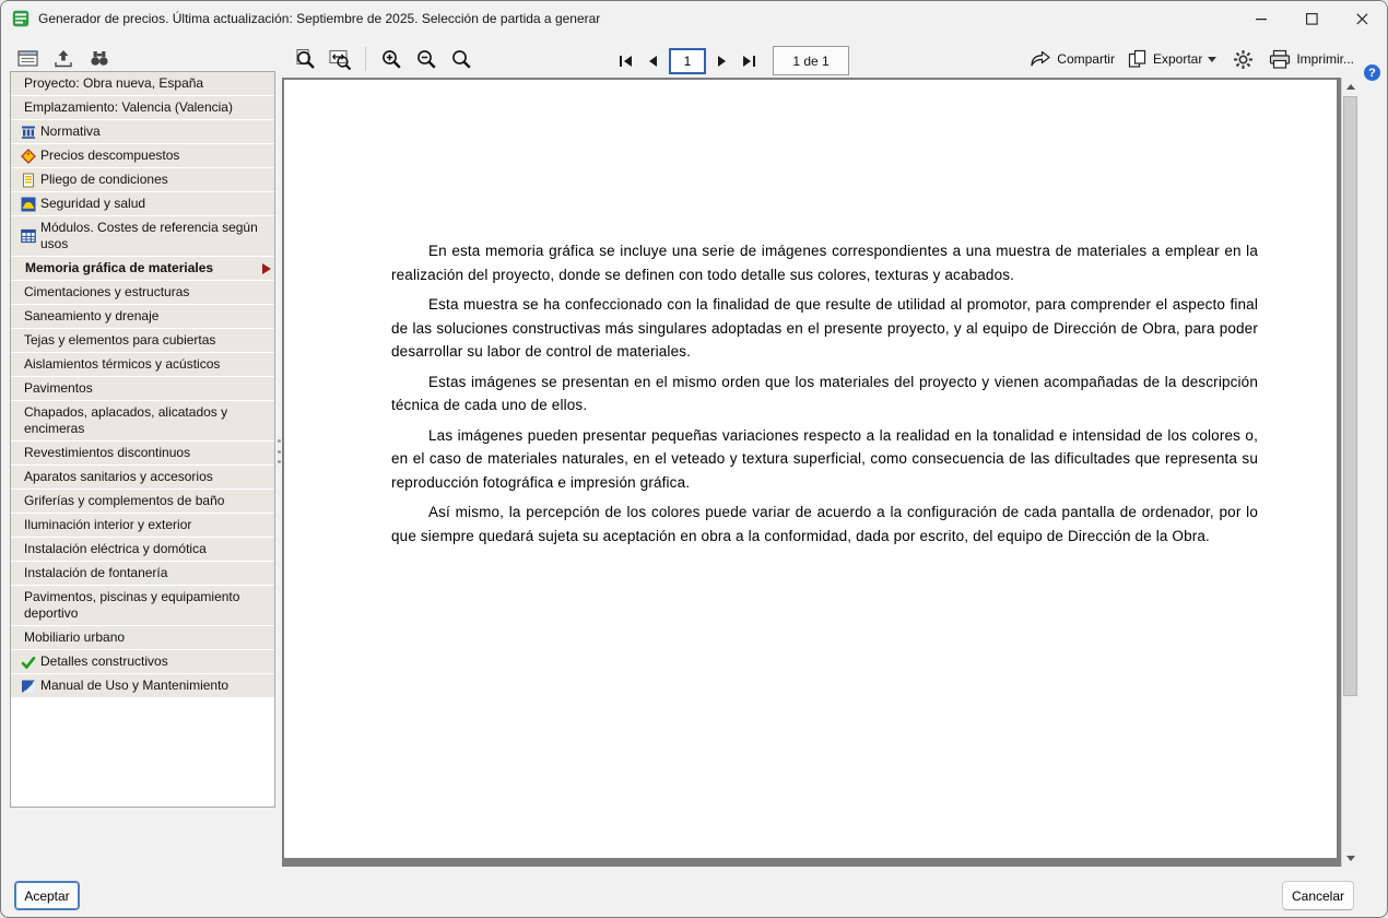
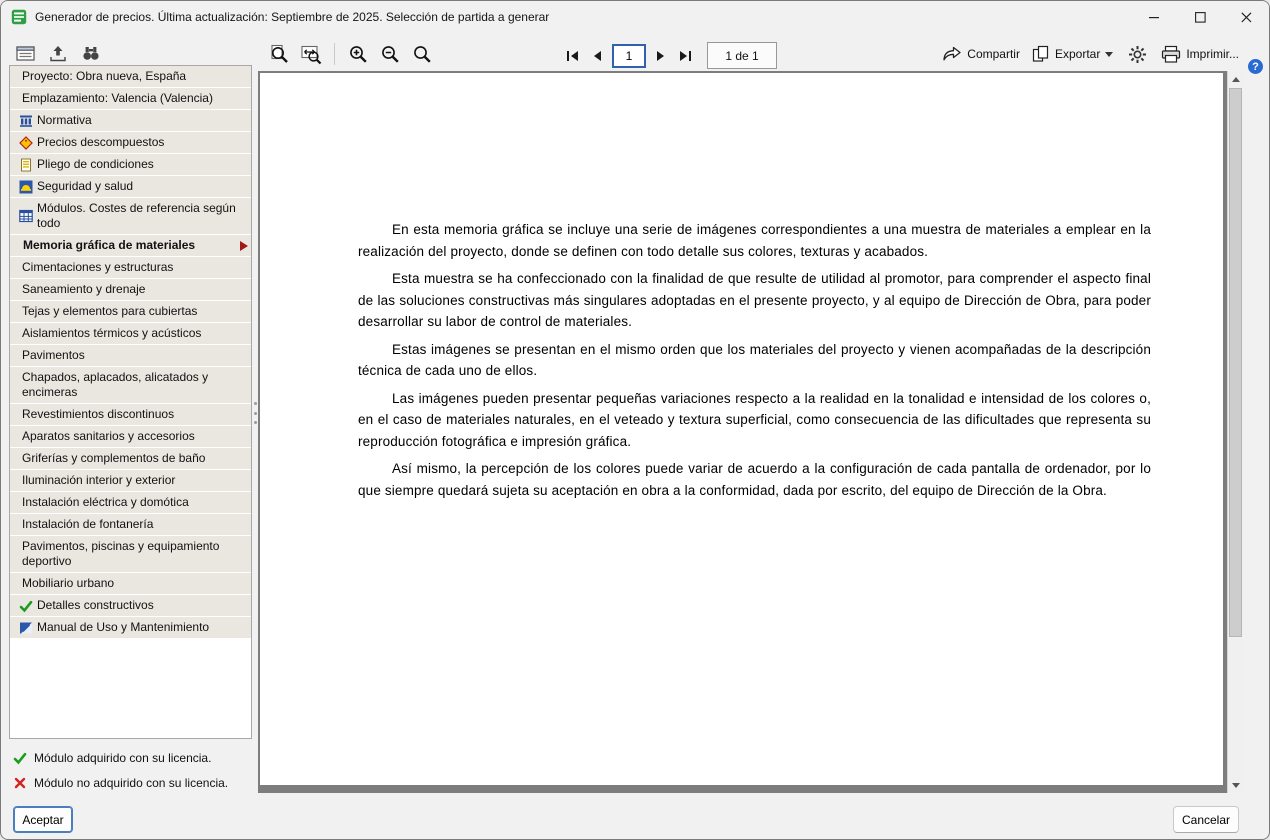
  Generador de precios. Última actualización: Septiembre de 2025. Selección de partida a generar
  1
  1 de 1
  Compartir
  Exportar
  Imprimir...
  ?
  Proyecto: Obra nueva, España
  Emplazamiento: Valencia (Valencia)
  Normativa
  Precios descompuestos
  Pliego de condiciones
  Seguridad y salud
- Módulos. Costes de referencia según usos
+ Módulos. Costes de referencia según todo
  Memoria gráfica de materiales
  Cimentaciones y estructuras
  Saneamiento y drenaje
  Tejas y elementos para cubiertas
  Aislamientos térmicos y acústicos
  Pavimentos
  Chapados, aplacados, alicatados y encimeras
  Revestimientos discontinuos
  Aparatos sanitarios y accesorios
  Griferías y complementos de baño
  Iluminación interior y exterior
  Instalación eléctrica y domótica
  Instalación de fontanería
  Pavimentos, piscinas y equipamiento deportivo
  Mobiliario urbano
  Detalles constructivos
  Manual de Uso y Mantenimiento
+ Módulo adquirido con su licencia.
+ Módulo no adquirido con su licencia.
  En esta memoria gráfica se incluye una serie de imágenes correspondientes a una muestra de materiales a emplear en la realización del proyecto, donde se definen con todo detalle sus colores, texturas y acabados.
  Esta muestra se ha confeccionado con la finalidad de que resulte de utilidad al promotor, para comprender el aspecto final de las soluciones constructivas más singulares adoptadas en el presente proyecto, y al equipo de Dirección de Obra, para poder desarrollar su labor de control de materiales.
  Estas imágenes se presentan en el mismo orden que los materiales del proyecto y vienen acompañadas de la descripción técnica de cada uno de ellos.
  Las imágenes pueden presentar pequeñas variaciones respecto a la realidad en la tonalidad e intensidad de los colores o, en el caso de materiales naturales, en el veteado y textura superficial, como consecuencia de las dificultades que representa su reproducción fotográfica e impresión gráfica.
  Así mismo, la percepción de los colores puede variar de acuerdo a la configuración de cada pantalla de ordenador, por lo que siempre quedará sujeta su aceptación en obra a la conformidad, dada por escrito, del equipo de Dirección de la Obra.
  Aceptar
  Cancelar
